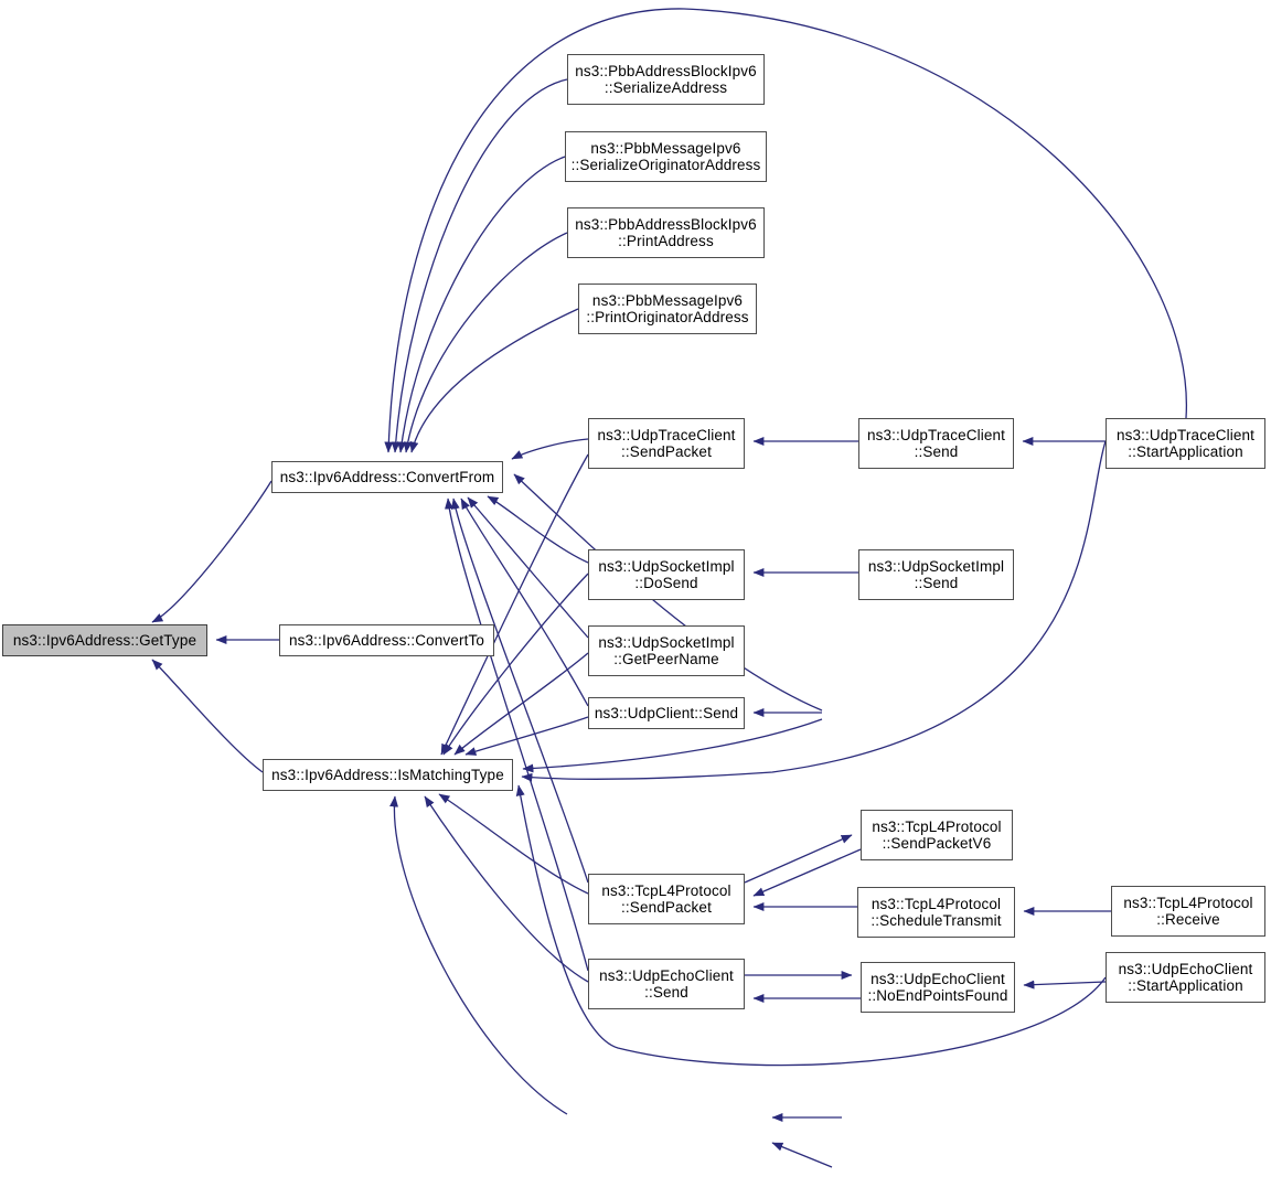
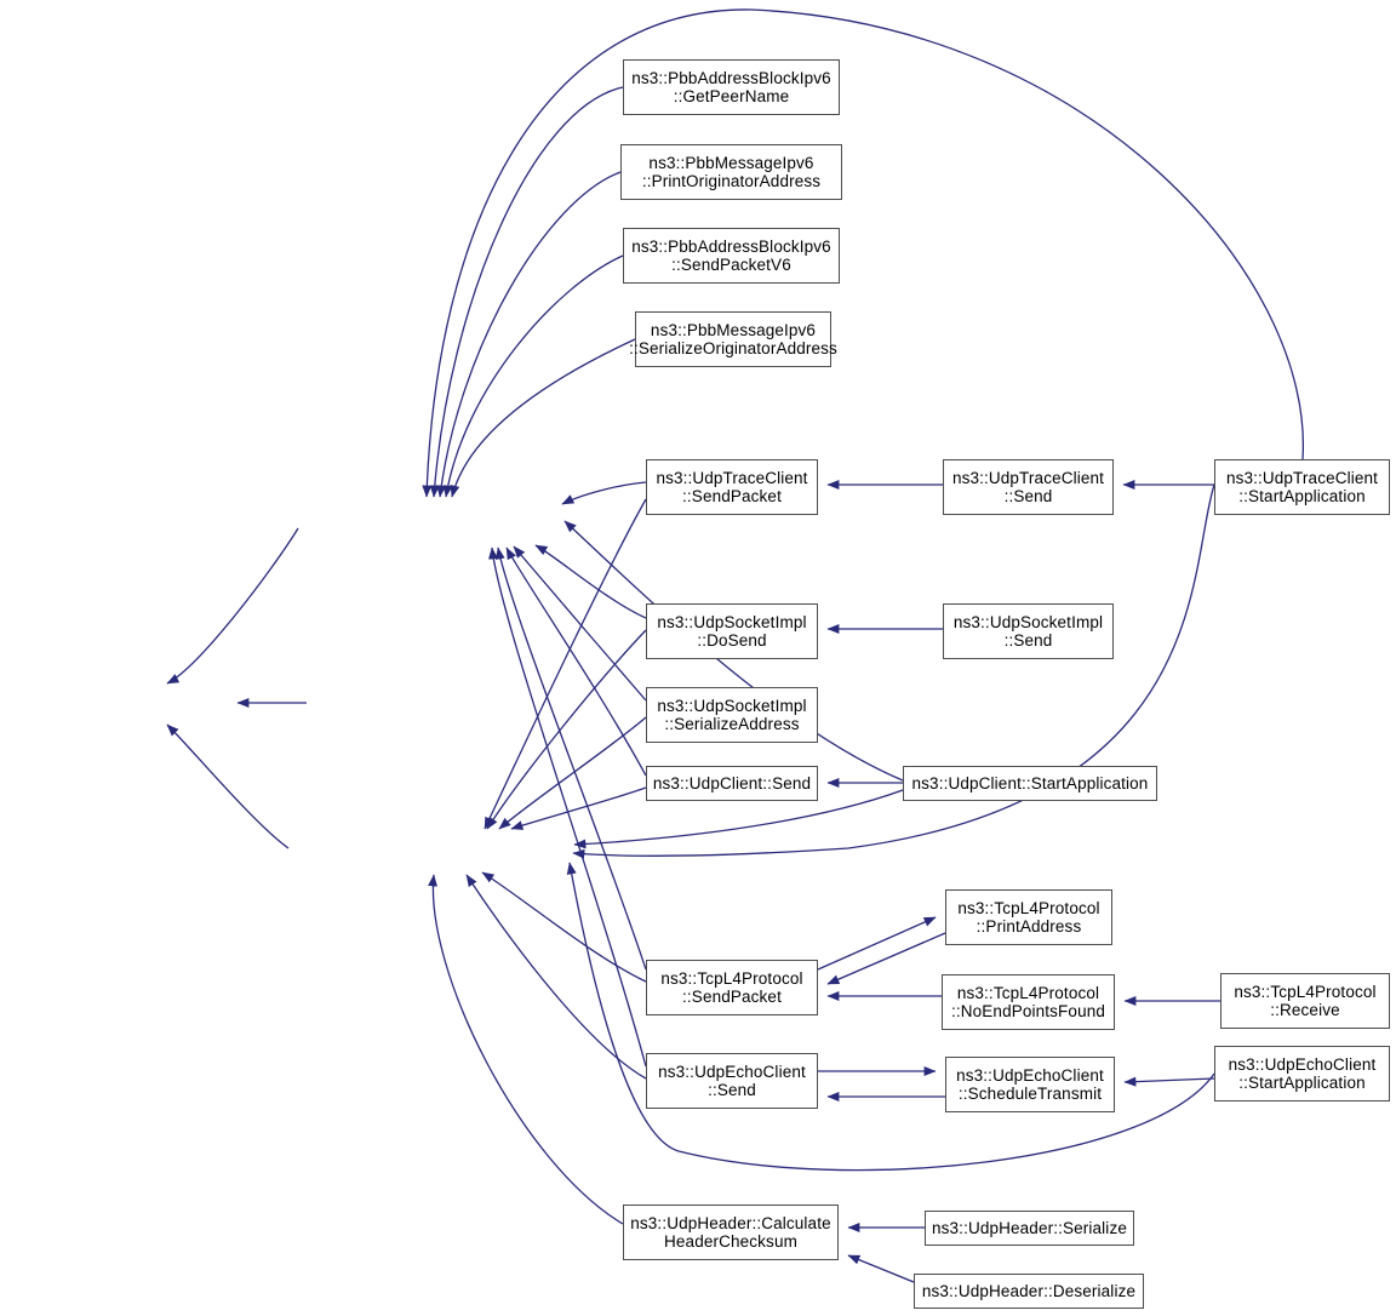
- ns3::Ipv6Address::GetType
- ns3::Ipv6Address::ConvertTo
- ns3::Ipv6Address::ConvertFrom
- ns3::Ipv6Address::IsMatchingType
  ns3::PbbAddressBlockIpv6
- ::SerializeAddress
+ ::GetPeerName
  ns3::PbbMessageIpv6
- ::SerializeOriginatorAddress
+ ::PrintOriginatorAddress
  ns3::PbbAddressBlockIpv6
- ::PrintAddress
+ ::SendPacketV6
  ns3::PbbMessageIpv6
- ::PrintOriginatorAddress
+ ::SerializeOriginatorAddress
  ns3::UdpTraceClient
  ::SendPacket
  ns3::UdpTraceClient
  ::Send
  ns3::UdpTraceClient
  ::StartApplication
  ns3::UdpSocketImpl
  ::DoSend
  ns3::UdpSocketImpl
  ::Send
  ns3::UdpSocketImpl
- ::GetPeerName
+ ::SerializeAddress
  ns3::UdpClient::Send
+ ns3::UdpClient::StartApplication
  ns3::TcpL4Protocol
- ::SendPacketV6
+ ::PrintAddress
  ns3::TcpL4Protocol
  ::SendPacket
  ns3::TcpL4Protocol
- ::ScheduleTransmit
+ ::NoEndPointsFound
  ns3::TcpL4Protocol
  ::Receive
  ns3::UdpEchoClient
  ::Send
  ns3::UdpEchoClient
- ::NoEndPointsFound
+ ::ScheduleTransmit
  ns3::UdpEchoClient
  ::StartApplication
+ ns3::UdpHeader::Calculate
+ HeaderChecksum
+ ns3::UdpHeader::Serialize
+ ns3::UdpHeader::Deserialize
